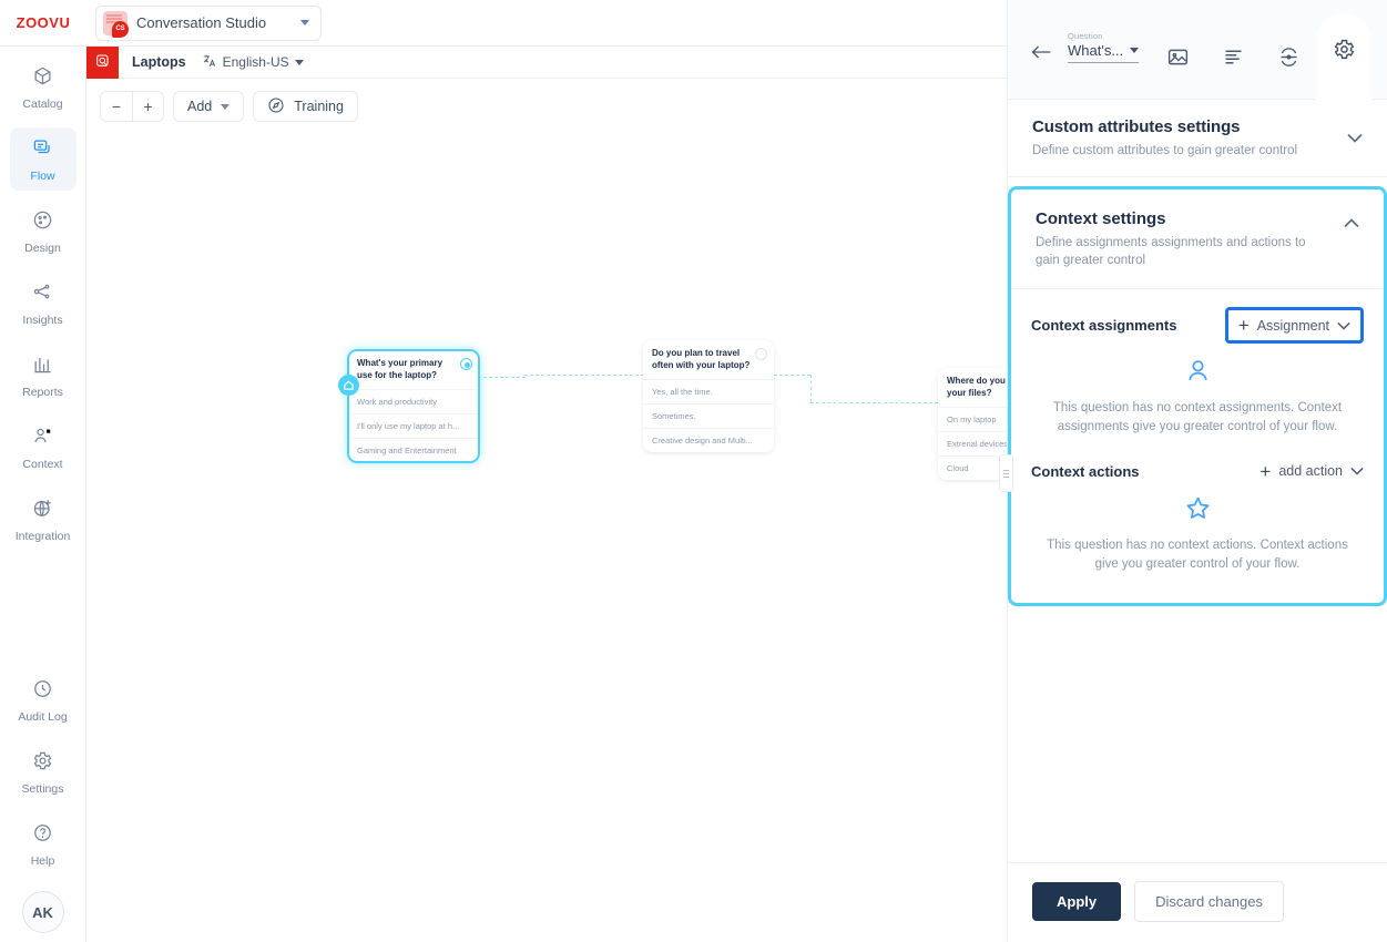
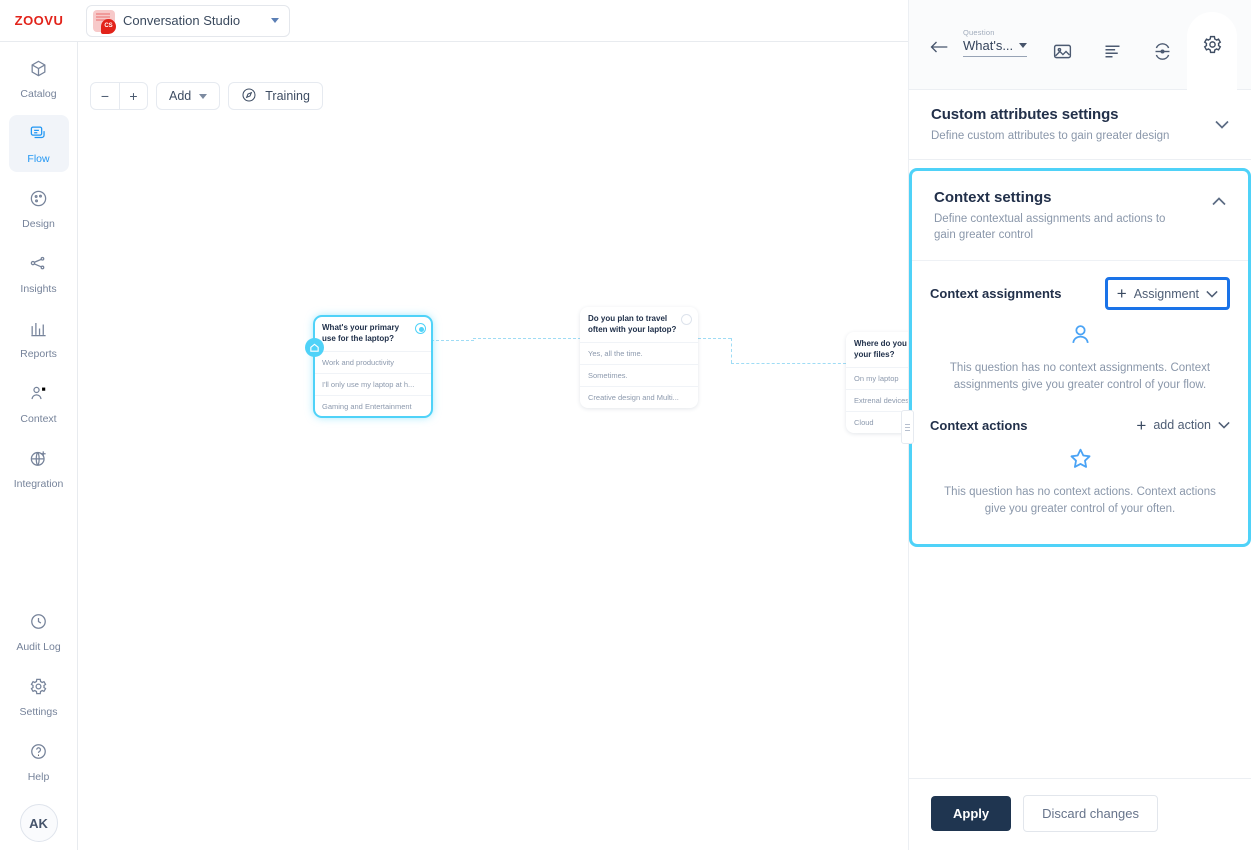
  ZOOVU
  Conversation Studio
  Catalog
  Flow
  Design
  Insights
  Reports
  Context
  Integration
  Audit Log
  Settings
  Help
  AK
- Laptops
- English-US
  −
  +
  Add
  Training
  What's your primary use for the laptop?
  Work and productivity
  I'll only use my laptop at h...
  Gaming and Entertainment
  Do you plan to travel often with your laptop?
  Yes, all the time.
  Sometimes.
  Creative design and Multi...
  Where do you your files?
  On my laptop
  Extrenal device
  Cloud
  Question
  What's...
  Custom attributes settings
- Define custom attributes to gain greater control
+ Define custom attributes to gain greater design
  Context settings
- Define assignments assignments and actions to gain greater control
+ Define contextual assignments and actions to gain greater control
  Context assignments
  +
  Assignment
  This question has no context assignments. Context assignments give you greater control of your flow.
  Context actions
  +
  add action
- This question has no context actions. Context actions give you greater control of your flow.
+ This question has no context actions. Context actions give you greater control of your often.
  Apply
  Discard changes
